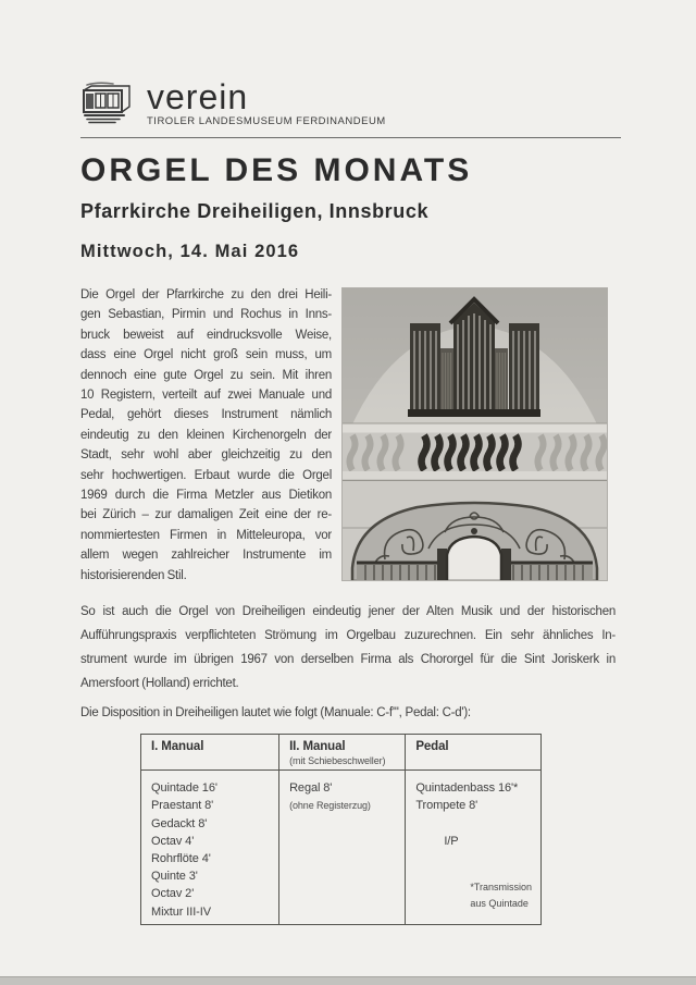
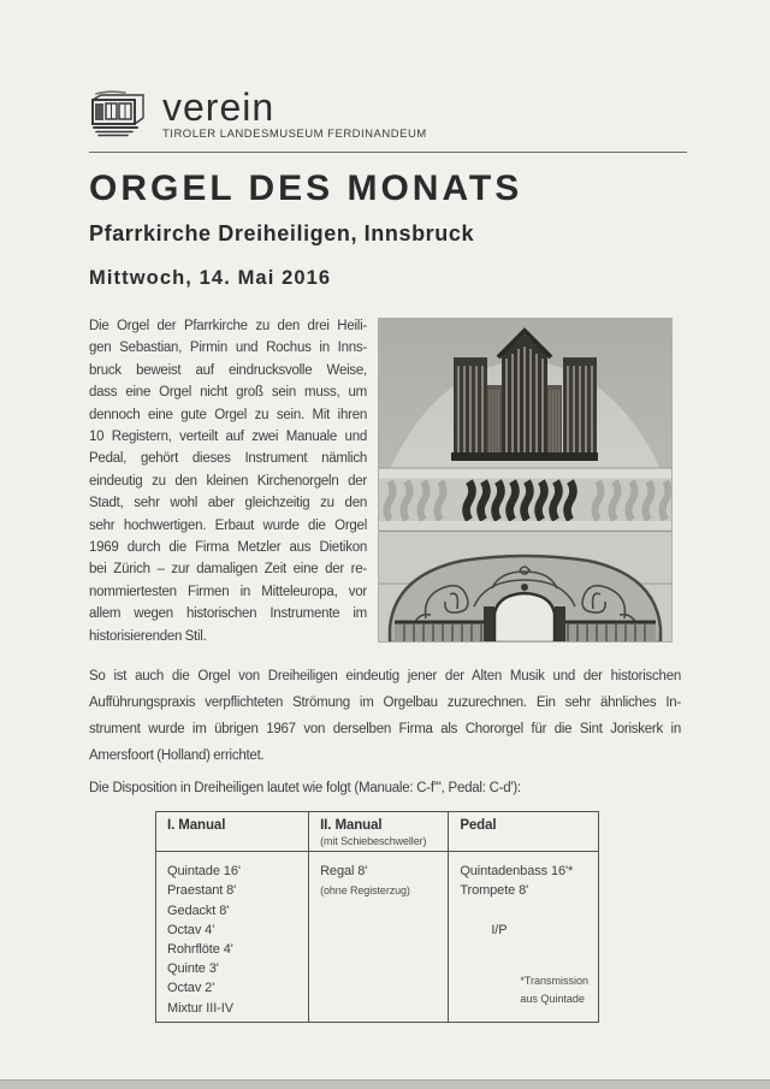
  verein
  TIROLER LANDESMUSEUM FERDINANDEUM
  ORGEL DES MONATS
  Pfarrkirche Dreiheiligen, Innsbruck
  Mittwoch, 14. Mai 2016
  Die Orgel der Pfarrkirche zu den drei Heili-
  gen Sebastian, Pirmin und Rochus in Inns-
  bruck beweist auf eindrucksvolle Weise,
  dass eine Orgel nicht groß sein muss, um
  dennoch eine gute Orgel zu sein. Mit ihren
  10 Registern, verteilt auf zwei Manuale und
  Pedal, gehört dieses Instrument nämlich
  eindeutig zu den kleinen Kirchenorgeln der
  Stadt, sehr wohl aber gleichzeitig zu den
  sehr hochwertigen. Erbaut wurde die Orgel
  1969 durch die Firma Metzler aus Dietikon
  bei Zürich – zur damaligen Zeit eine der re-
  nommiertesten Firmen in Mitteleuropa, vor
- allem wegen zahlreicher Instrumente im
+ allem wegen historischen Instrumente im
  historisierenden Stil.
  So ist auch die Orgel von Dreiheiligen eindeutig jener der Alten Musik und der historischen
  Aufführungspraxis verpflichteten Strömung im Orgelbau zuzurechnen. Ein sehr ähnliches In-
  strument wurde im übrigen 1967 von derselben Firma als Chororgel für die Sint Joriskerk in
  Amersfoort (Holland) errichtet.
  Die Disposition in Dreiheiligen lautet wie folgt (Manuale: C-f''', Pedal: C-d'):
  I. Manual
  Quintade 16'
  Praestant 8'
  Gedackt 8'
  Octav 4'
  Rohrflöte 4'
  Quinte 3'
  Octav 2'
  Mixtur III-IV
  II. Manual
  (mit Schiebeschweller)
  Regal 8'
  (ohne Registerzug)
  Pedal
  Quintadenbass 16'*
  Trompete 8'
  I/P
  *Transmission
  aus Quintade
